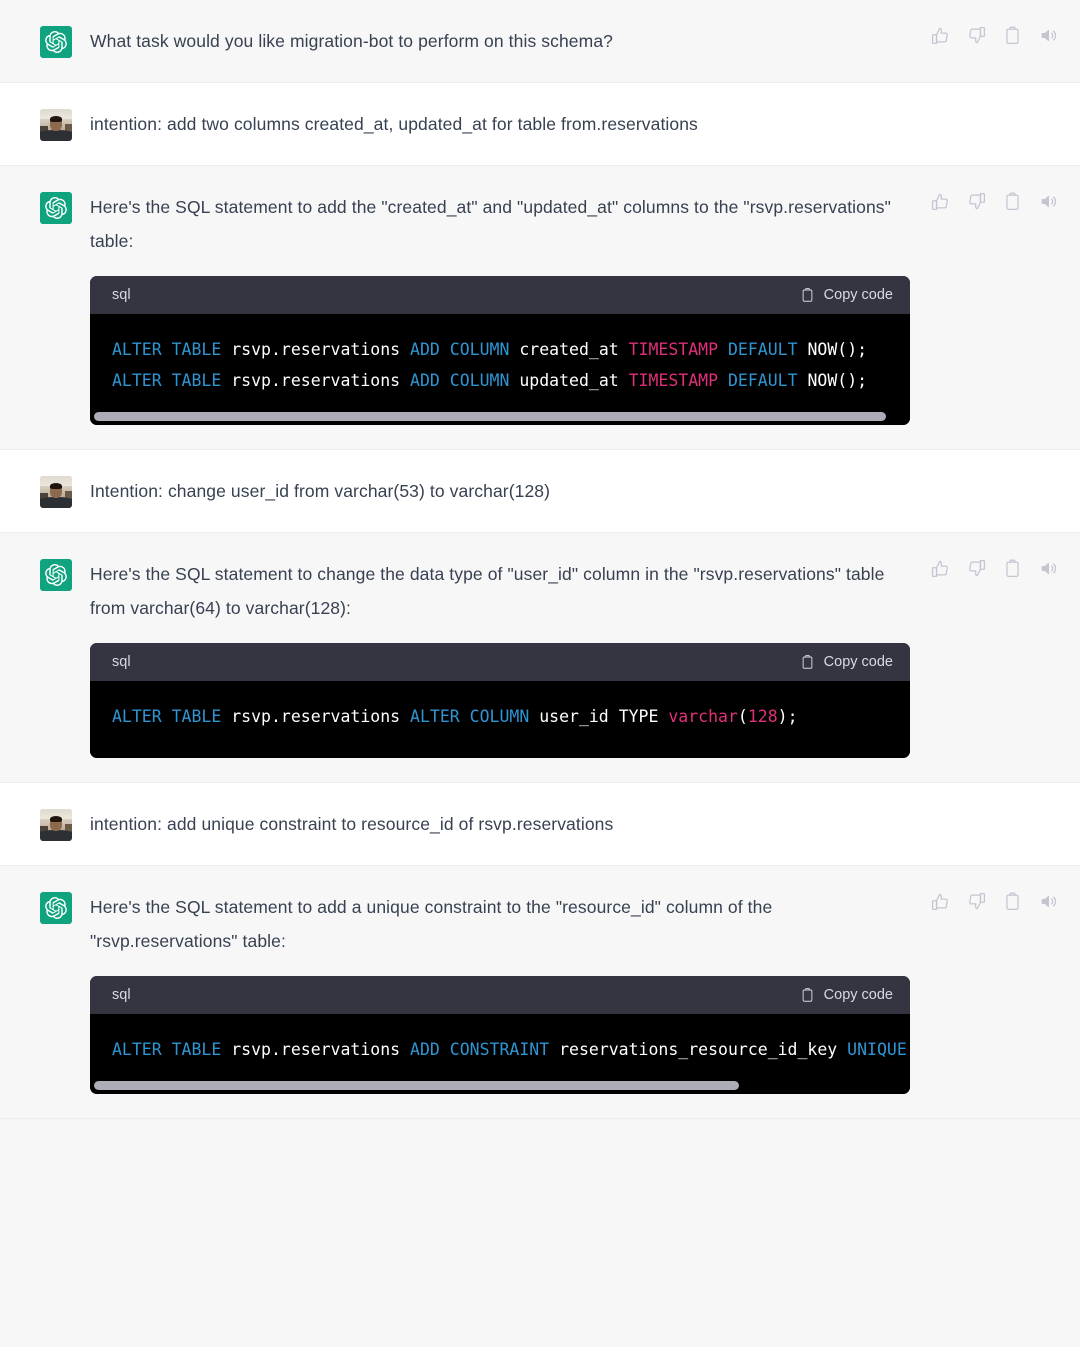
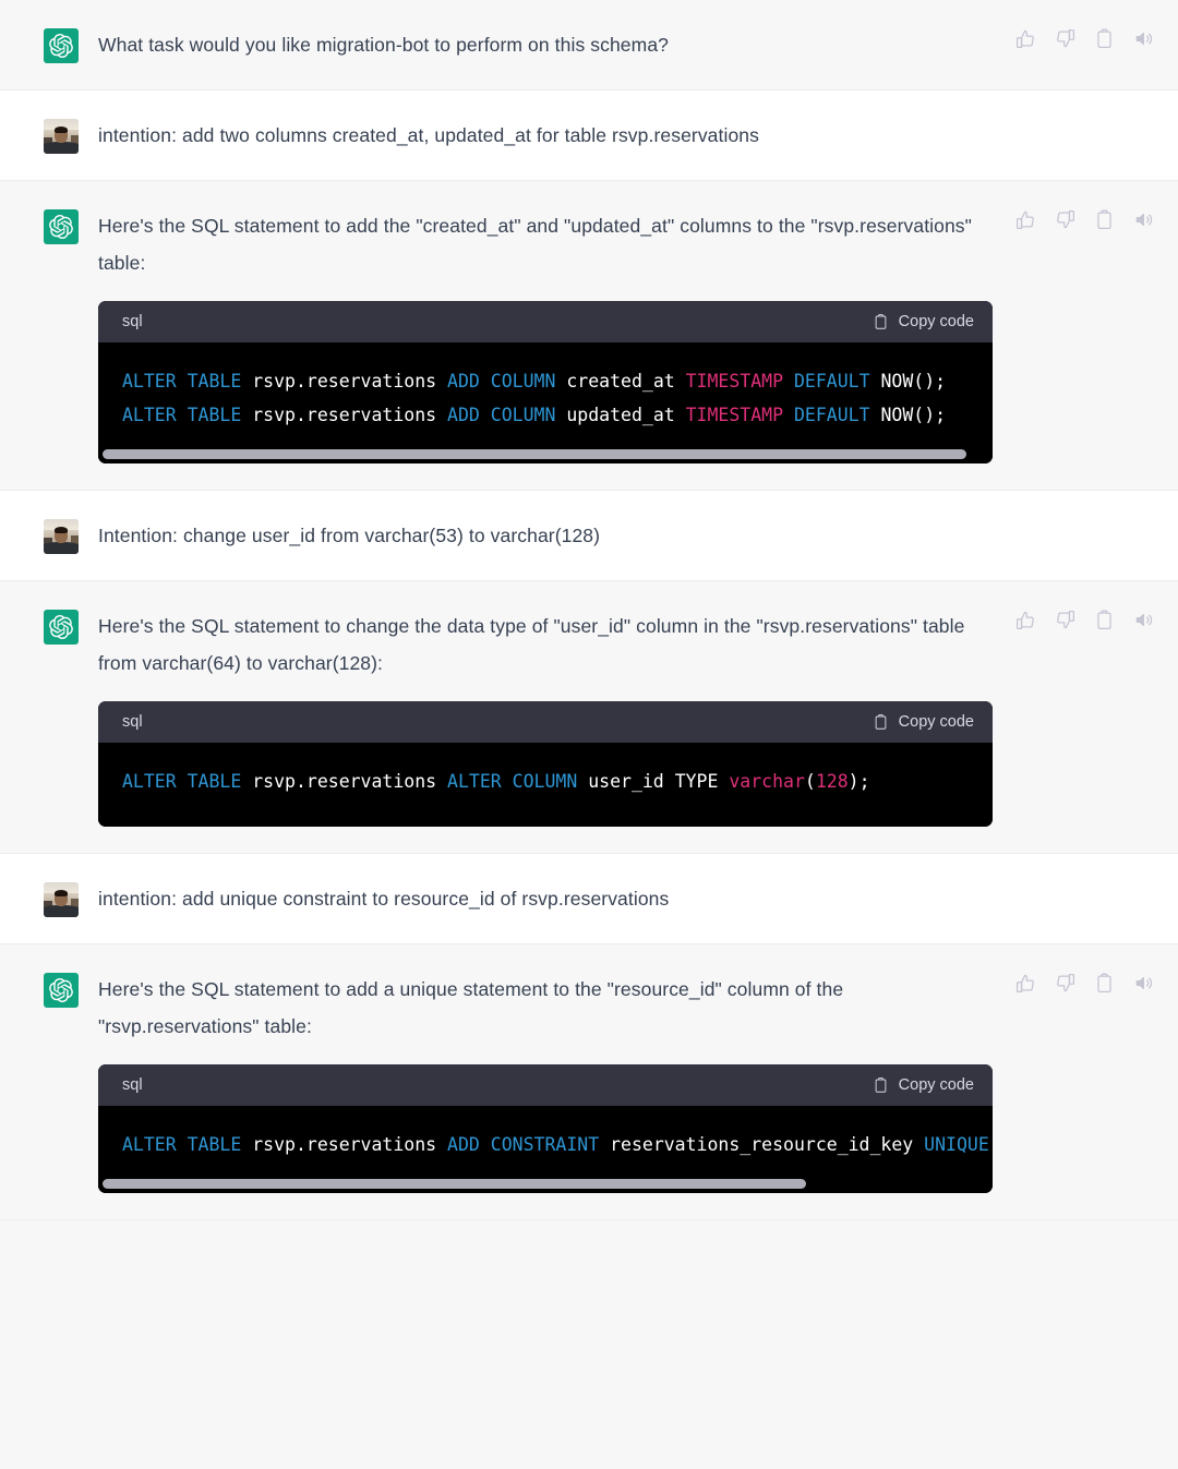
  What task would you like migration-bot to perform on this schema?
- intention: add two columns created_at, updated_at for table from.reservations
+ intention: add two columns created_at, updated_at for table rsvp.reservations
  Here's the SQL statement to add the "created_at" and "updated_at" columns to the "rsvp.reservations" table:
  sql
  Copy code
  ALTER TABLE rsvp.reservations ADD COLUMN created_at TIMESTAMP DEFAULT NOW(); ALTER TABLE rsvp.reservations ADD COLUMN updated_at TIMESTAMP DEFAULT NOW();
  Intention: change user_id from varchar(53) to varchar(128)
  Here's the SQL statement to change the data type of "user_id" column in the "rsvp.reservations" table from varchar(64) to varchar(128):
  sql
  Copy code
  ALTER TABLE rsvp.reservations ALTER COLUMN user_id TYPE varchar(128);
  intention: add unique constraint to resource_id of rsvp.reservations
- Here's the SQL statement to add a unique constraint to the "resource_id" column of the "rsvp.reservations" table:
+ Here's the SQL statement to add a unique statement to the "resource_id" column of the "rsvp.reservations" table:
  sql
  Copy code
  ALTER TABLE rsvp.reservations ADD CONSTRAINT reservations_resource_id_key UNIQUE
